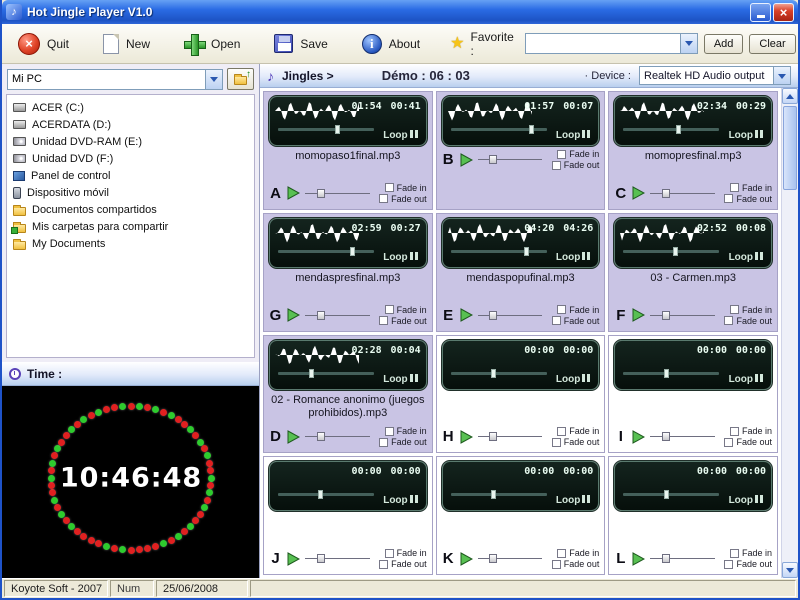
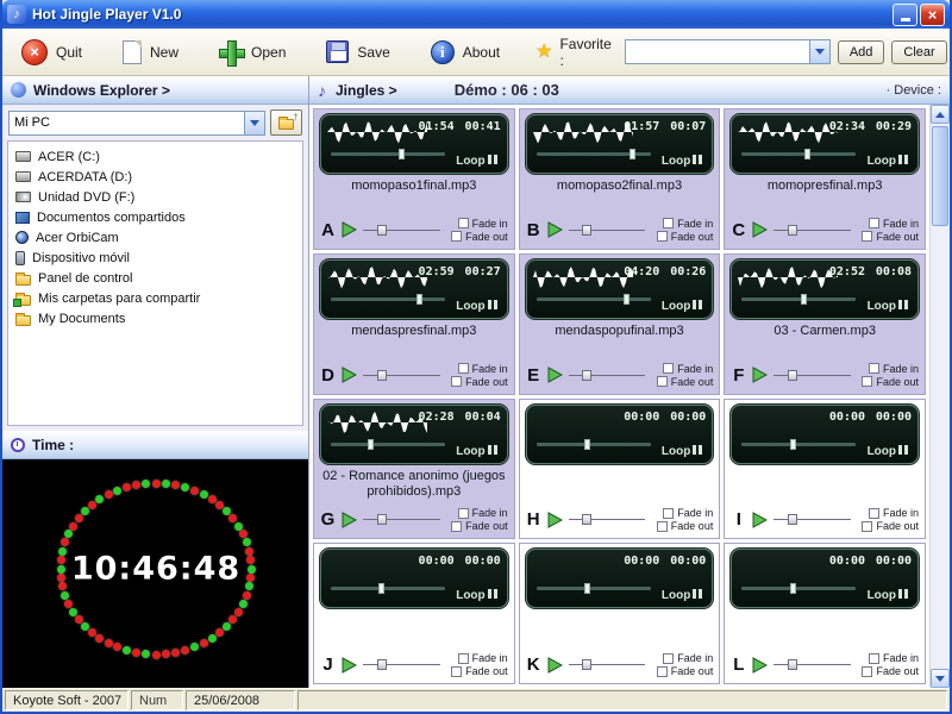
  ♪
  Hot Jingle Player V1.0
  ×
  ×
  Quit
  New
  Open
  Save
  i
  About
  ★
  Favorite :
  Add
  Clear
+ Windows Explorer >
  Mi PC
  ↑
  ACER (C:)
  ACERDATA (D:)
- Unidad DVD-RAM (E:)
  Unidad DVD (F:)
- Panel de control
+ Documentos compartidos
+ Acer OrbiCam
  Dispositivo móvil
- Documentos compartidos
+ Panel de control
  Mis carpetas para compartir
  My Documents
  Time :
  10:46:48
  ♪
  Jingles >
  Démo : 06 : 03
  · Device :
- Realtek HD Audio output
  01:54
  00:41
  Loop
  momopaso1final.mp3
  A
  Fade in
  Fade out
  01:57
  00:07
  Loop
+ momopaso2final.mp3
  B
  Fade in
  Fade out
  02:34
  00:29
  Loop
  momopresfinal.mp3
  C
  Fade in
  Fade out
  02:59
  00:27
  Loop
  mendaspresfinal.mp3
- G
+ D
  Fade in
  Fade out
  04:20
- 04:26
+ 00:26
  Loop
  mendaspopufinal.mp3
  E
  Fade in
  Fade out
  02:52
  00:08
  Loop
  03 - Carmen.mp3
  F
  Fade in
  Fade out
  02:28
  00:04
  Loop
  02 - Romance anonimo (juegos prohibidos).mp3
- D
+ G
  Fade in
  Fade out
  00:00
  00:00
  Loop
  H
  Fade in
  Fade out
  00:00
  00:00
  Loop
  I
  Fade in
  Fade out
  00:00
  00:00
  Loop
  J
  Fade in
  Fade out
  00:00
  00:00
  Loop
  K
  Fade in
  Fade out
  00:00
  00:00
  Loop
  L
  Fade in
  Fade out
  Koyote Soft - 2007
  Num
  25/06/2008
